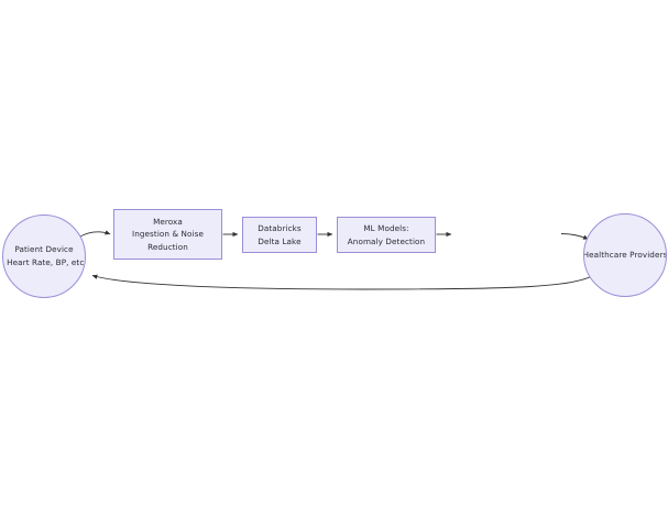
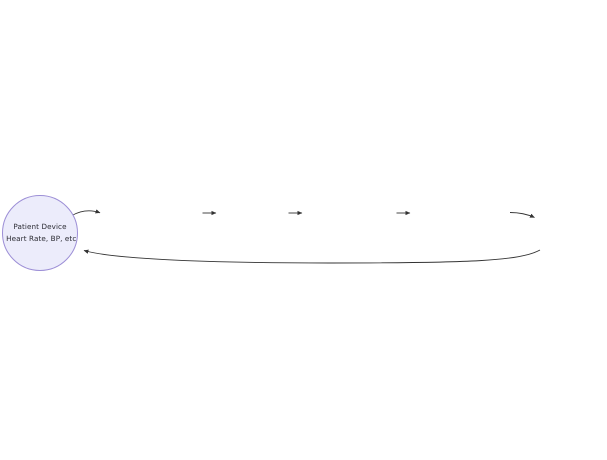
  Patient Device
  : Heart Rate, BP, etc
- Meroxa
- Ingestion & Noise
- Reduction
- Databricks
- Delta Lake
- ML Models:
- Anomaly Detection
- Healthcare Providers
